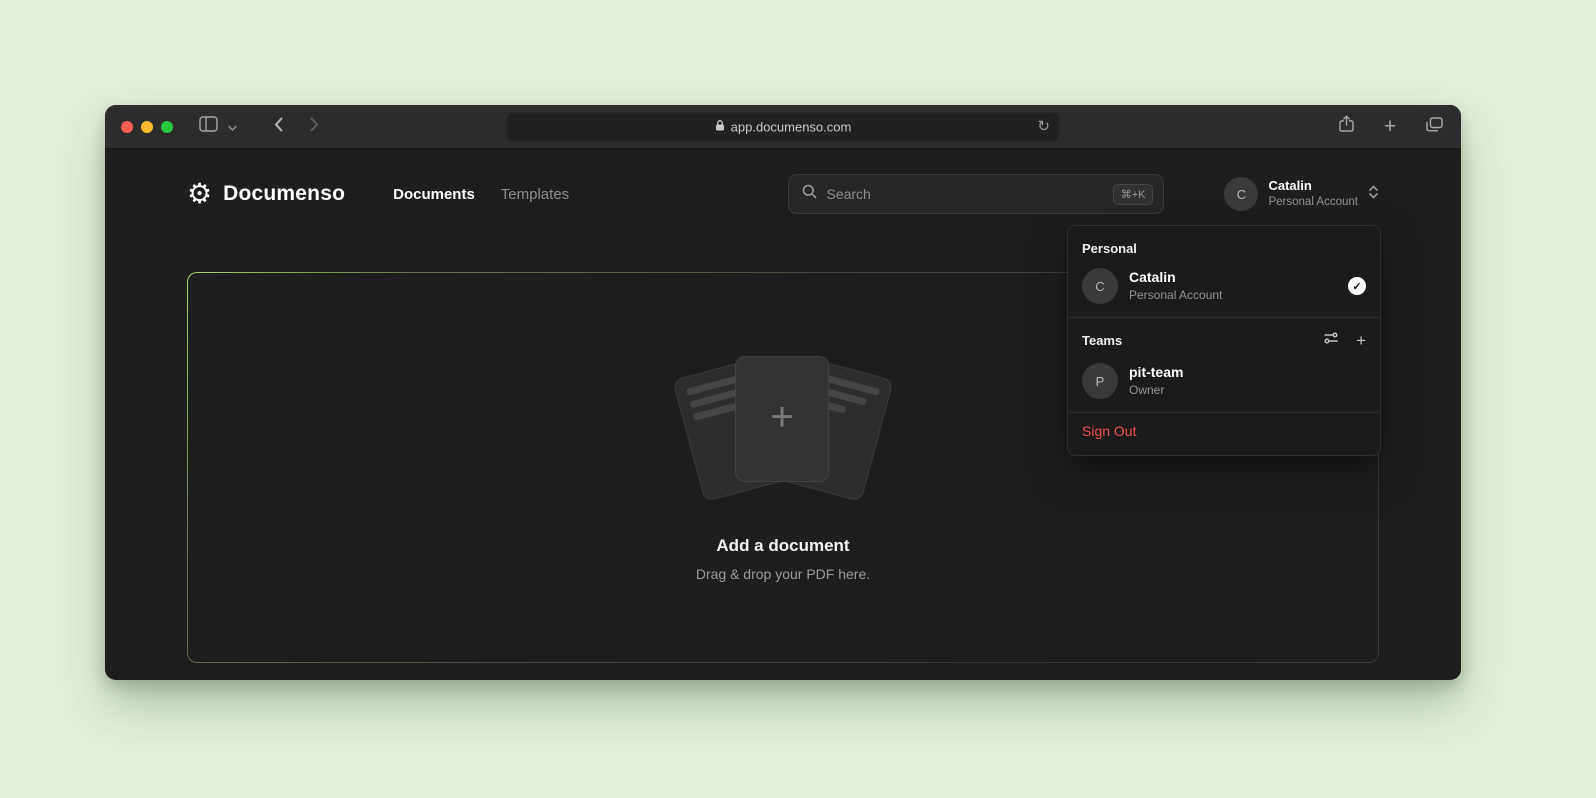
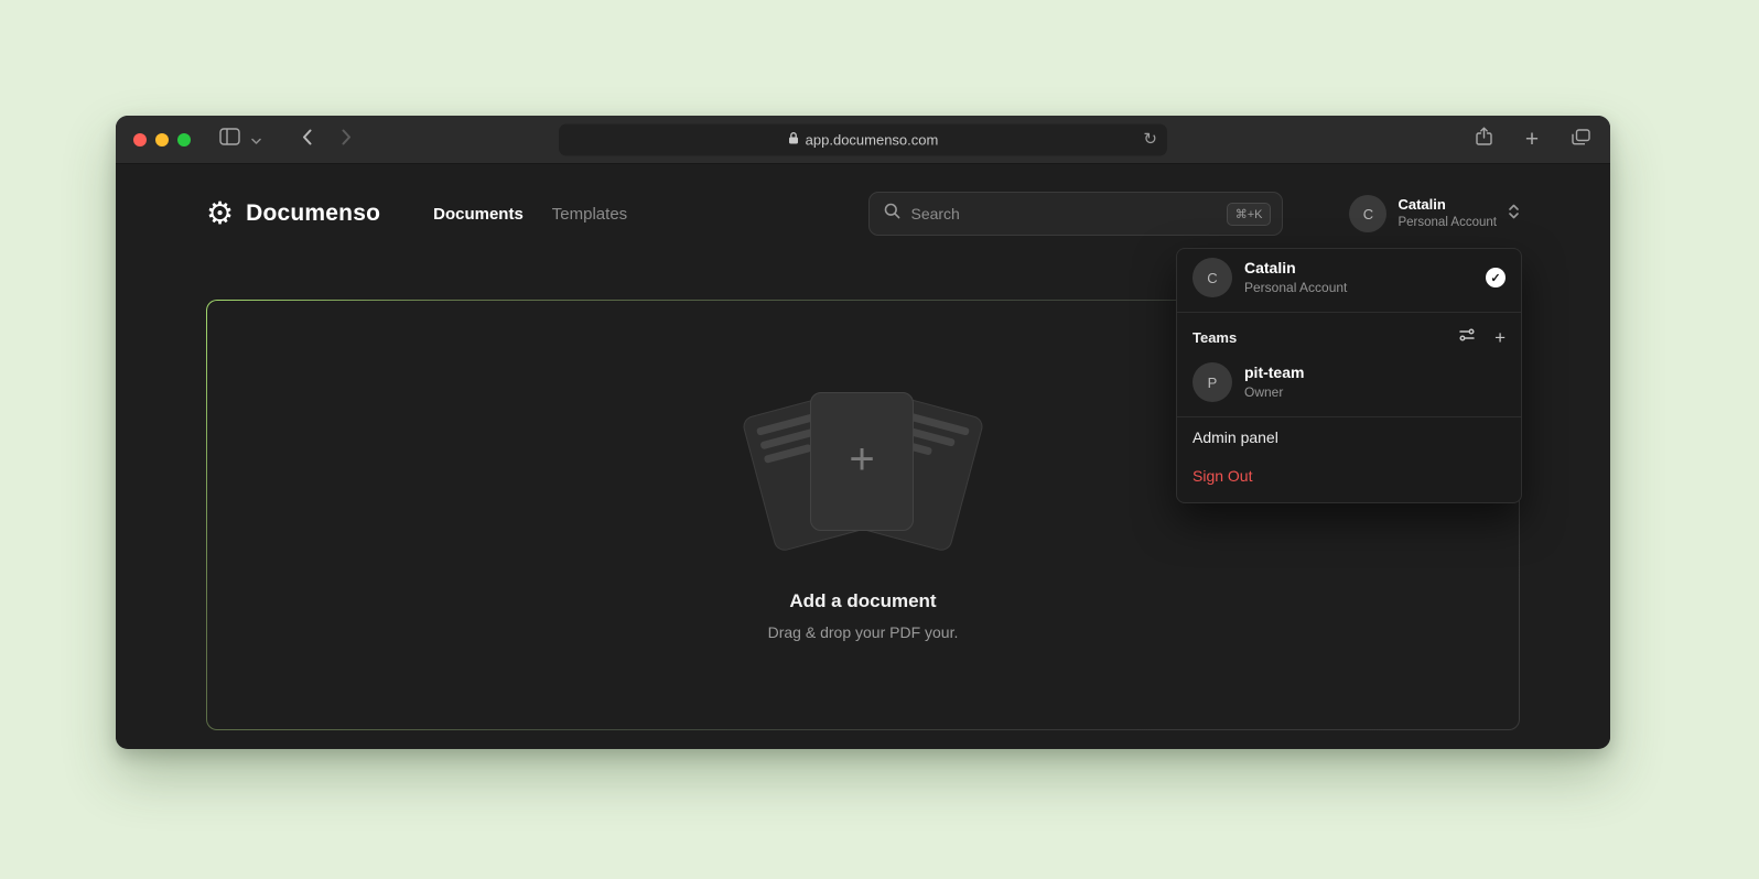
  app.documenso.com
  ↻
  +
  ⚙
  Documenso
  Documents
  Templates
  Search
  ⌘+K
  C
  Catalin
  Personal Account
  +
  Add a document
- Drag & drop your PDF here.
+ Drag & drop your PDF your.
- Personal
  C
  Catalin
  Personal Account
  ✓
  Teams
  +
  P
  pit-team
  Owner
+ Admin panel
  Sign Out
